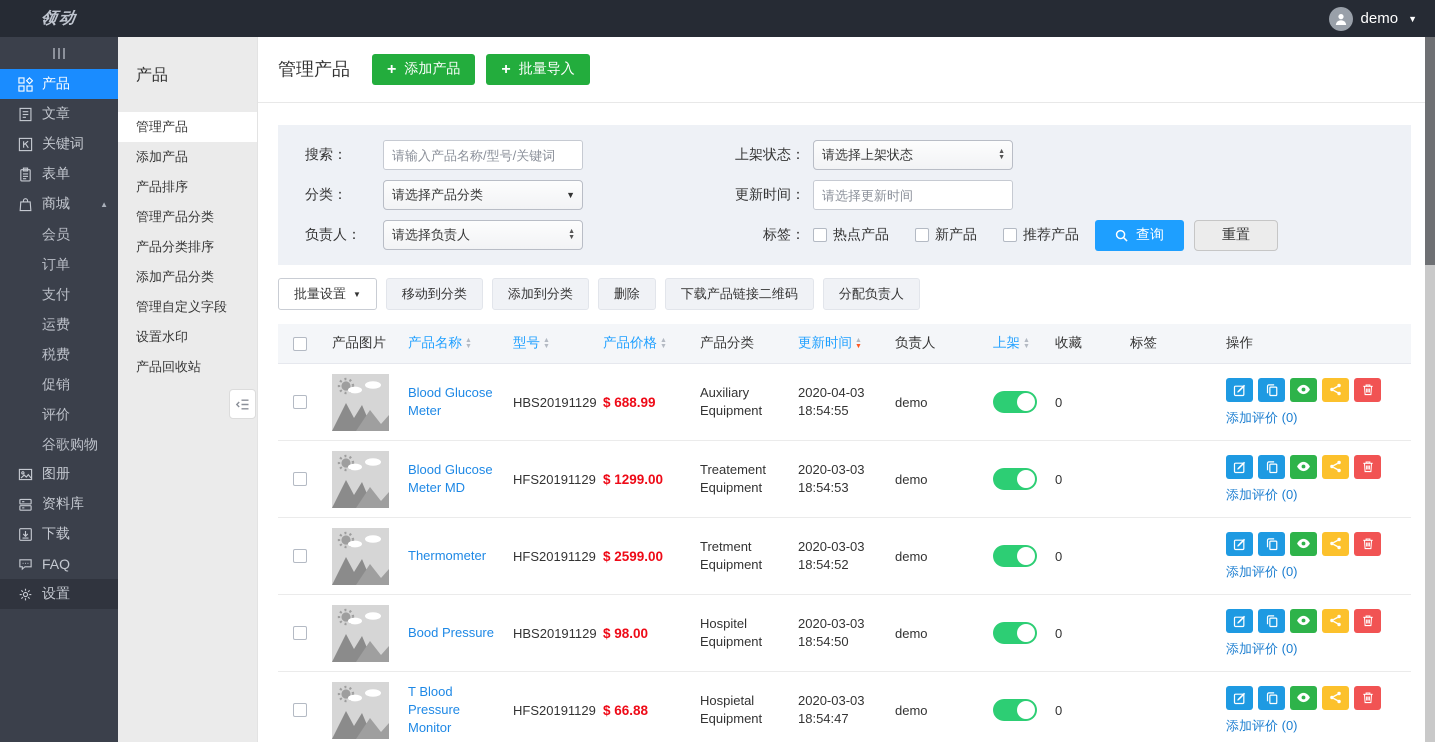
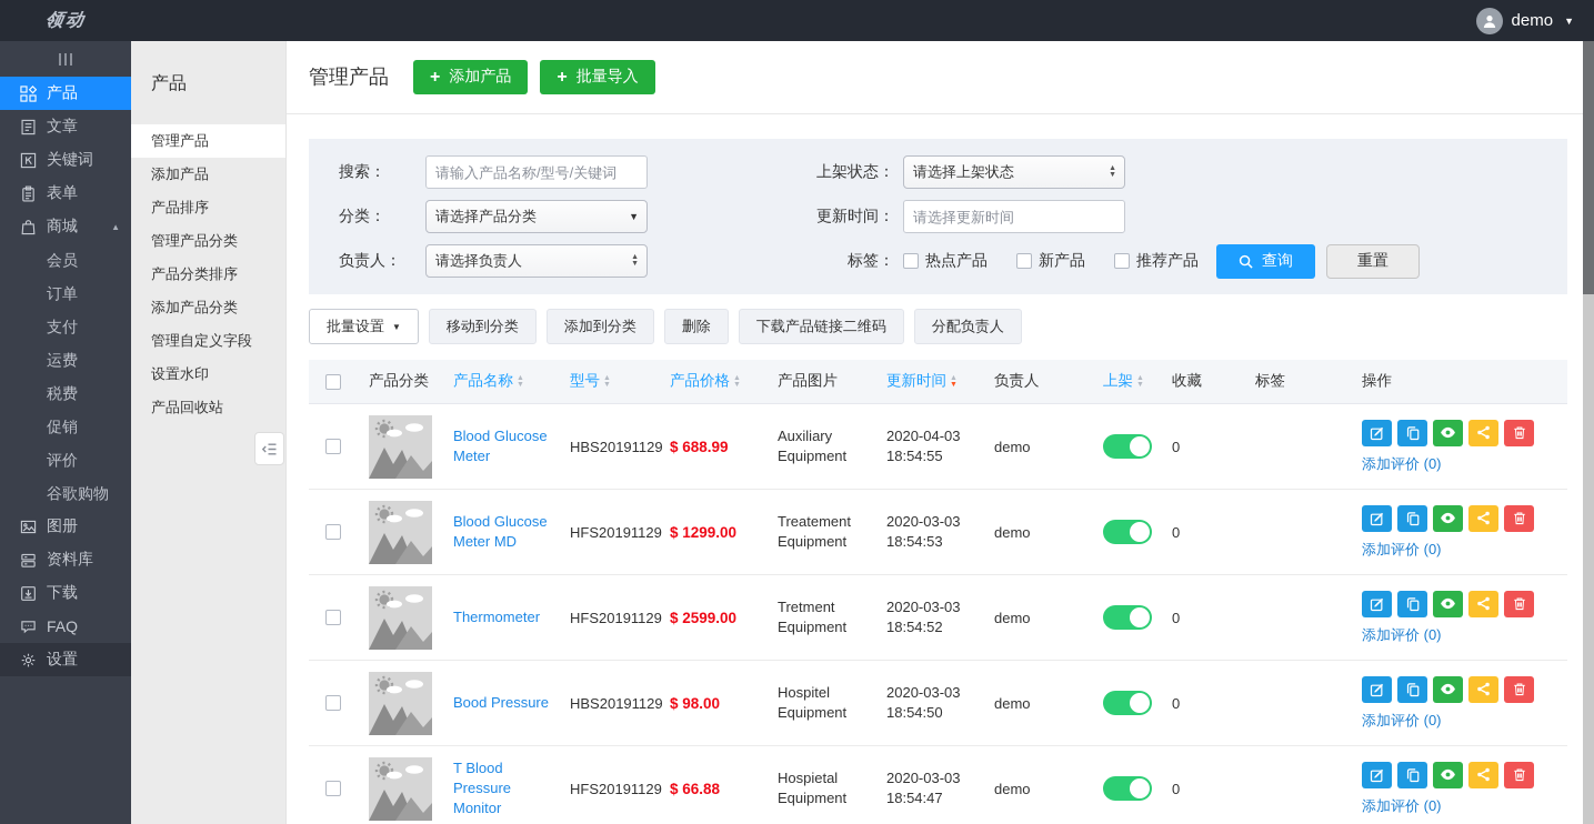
  demo
  ▼
  产品
  文章
  关键词
  表单
  商城
  ▲
  会员
  订单
  支付
  运费
  税费
  促销
  评价
  谷歌购物
  图册
  资料库
  下载
  FAQ
  设置
  产品
  管理产品
  添加产品
  产品排序
  管理产品分类
  产品分类排序
  添加产品分类
  管理自定义字段
  设置水印
  产品回收站
  管理产品
  +
  添加产品
  +
  批量导入
  搜索：
  请输入产品名称/型号/关键词
  上架状态：
  请选择上架状态
  分类：
  请选择产品分类
  ▼
  更新时间：
  请选择更新时间
  负责人：
  请选择负责人
  标签：
  热点产品
  新产品
  推荐产品
  查询
  重置
  批量设置
  ▼
  移动到分类
  添加到分类
  删除
  下载产品链接二维码
  分配负责人
- 产品图片
+ 产品分类
  产品名称
  型号
  产品价格
- 产品分类
+ 产品图片
  更新时间
  负责人
  上架
  收藏
  标签
  操作
  Blood Glucose Meter
  HBS20191129
  $ 688.99
  Auxiliary Equipment
  2020-04-03 18:54:55
  demo
  0
  添加评价 (0)
  Blood Glucose Meter MD
  HFS20191129
  $ 1299.00
  Treatement Equipment
  2020-03-03 18:54:53
  demo
  0
  添加评价 (0)
  Thermometer
  HFS20191129
  $ 2599.00
  Tretment Equipment
  2020-03-03 18:54:52
  demo
  0
  添加评价 (0)
  Bood Pressure
  HBS20191129
  $ 98.00
  Hospitel Equipment
  2020-03-03 18:54:50
  demo
  0
  添加评价 (0)
  T Blood Pressure Monitor
  HFS20191129
  $ 66.88
  Hospietal Equipment
  2020-03-03 18:54:47
  demo
  0
  添加评价 (0)
